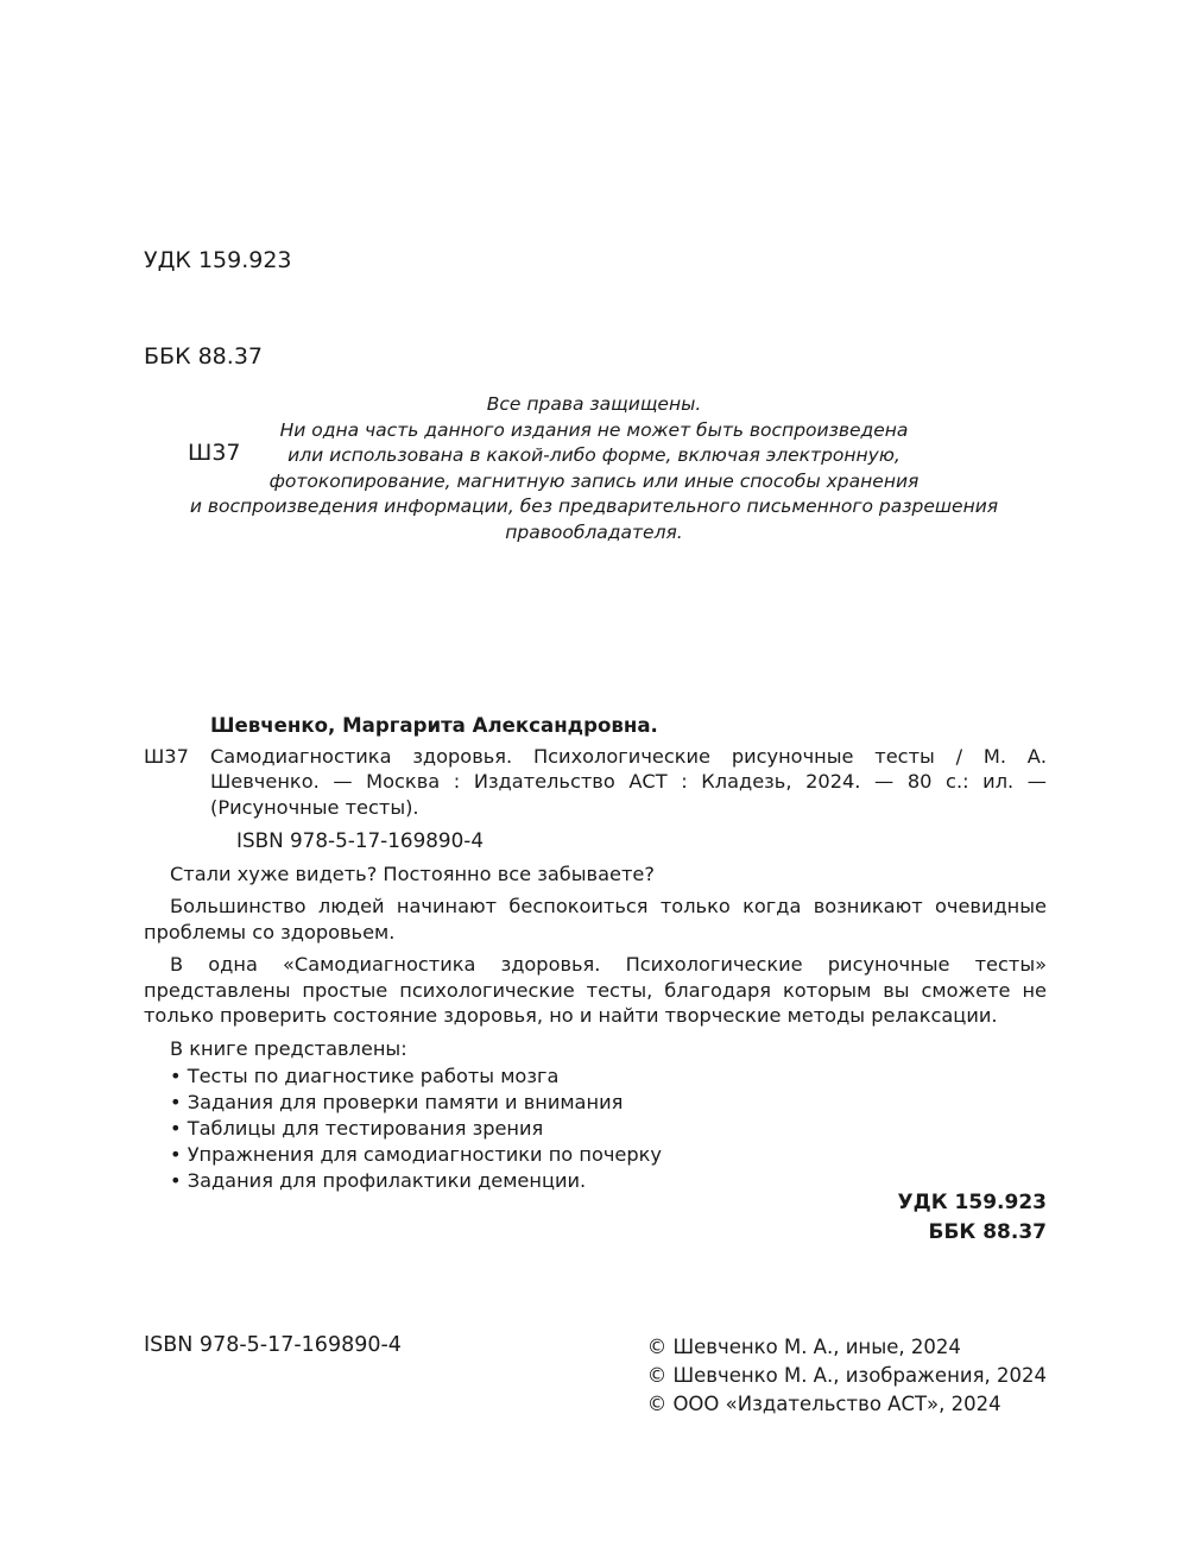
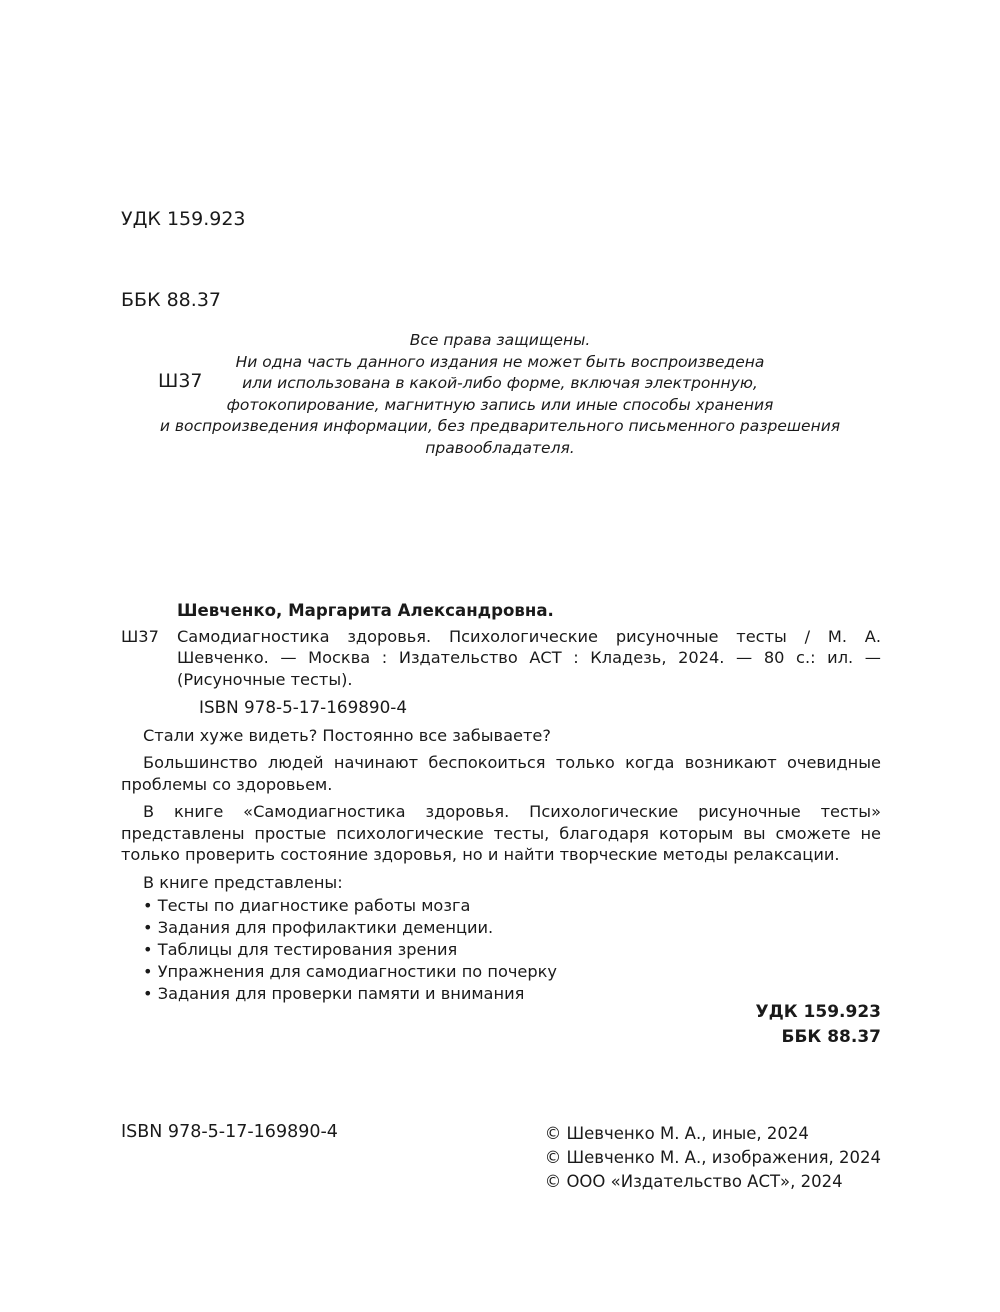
  УДК 159.923
  ББК 88.37
  Ш37
  Все права защищены.
  Ни одна часть данного издания не может быть воспроизведена
  или использована в какой-либо форме, включая электронную,
  фотокопирование, магнитную запись или иные способы хранения
  и воспроизведения информации, без предварительного письменного разрешения
  правообладателя.
  Шевченко, Маргарита Александровна.
  Ш37
  Самодиагностика здоровья. Психологические рисуночные тесты / М. А. Шевченко. — Москва : Издательство АСТ : Кладезь, 2024. — 80 с.: ил. — (Рисуночные тесты).
  ISBN 978-5-17-169890-4
  Стали хуже видеть? Постоянно все забываете?
  Большинство людей начинают беспокоиться только когда возникают очевидные проблемы со здоровьем.
- В одна «Самодиагностика здоровья. Психологические рисуночные тесты» представлены простые психологические тесты, благодаря которым вы сможете не только проверить состояние здоровья, но и найти творческие методы релаксации.
+ В книге «Самодиагностика здоровья. Психологические рисуночные тесты» представлены простые психологические тесты, благодаря которым вы сможете не только проверить состояние здоровья, но и найти творческие методы релаксации.
  В книге представлены:
  • Тесты по диагностике работы мозга
- • Задания для проверки памяти и внимания
+ • Задания для профилактики деменции.
  • Таблицы для тестирования зрения
  • Упражнения для самодиагностики по почерку
- • Задания для профилактики деменции.
+ • Задания для проверки памяти и внимания
  УДК 159.923
  ББК 88.37
  ISBN 978-5-17-169890-4
  © Шевченко М. А., иные, 2024
  © Шевченко М. А., изображения, 2024
  © ООО «Издательство АСТ», 2024
